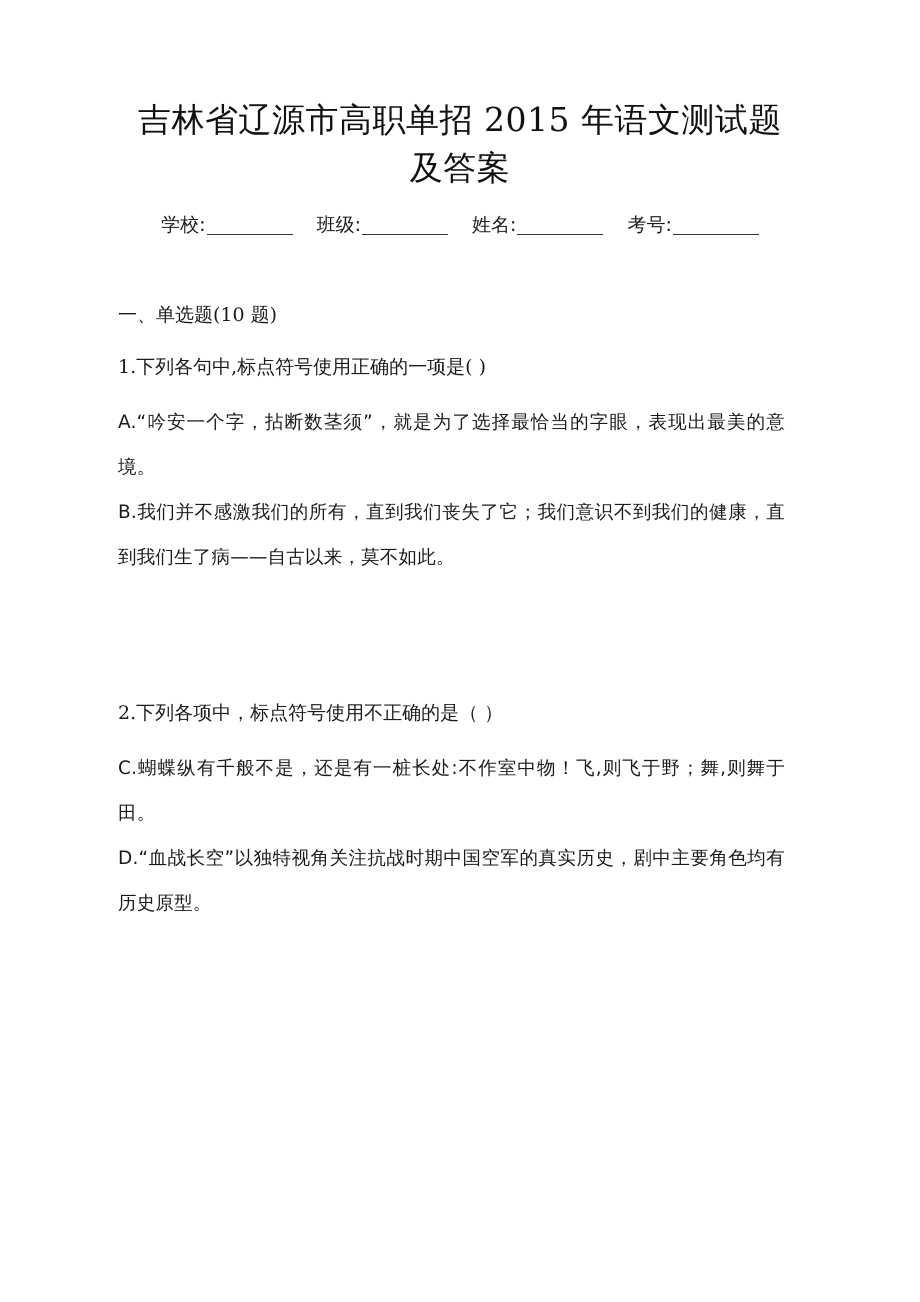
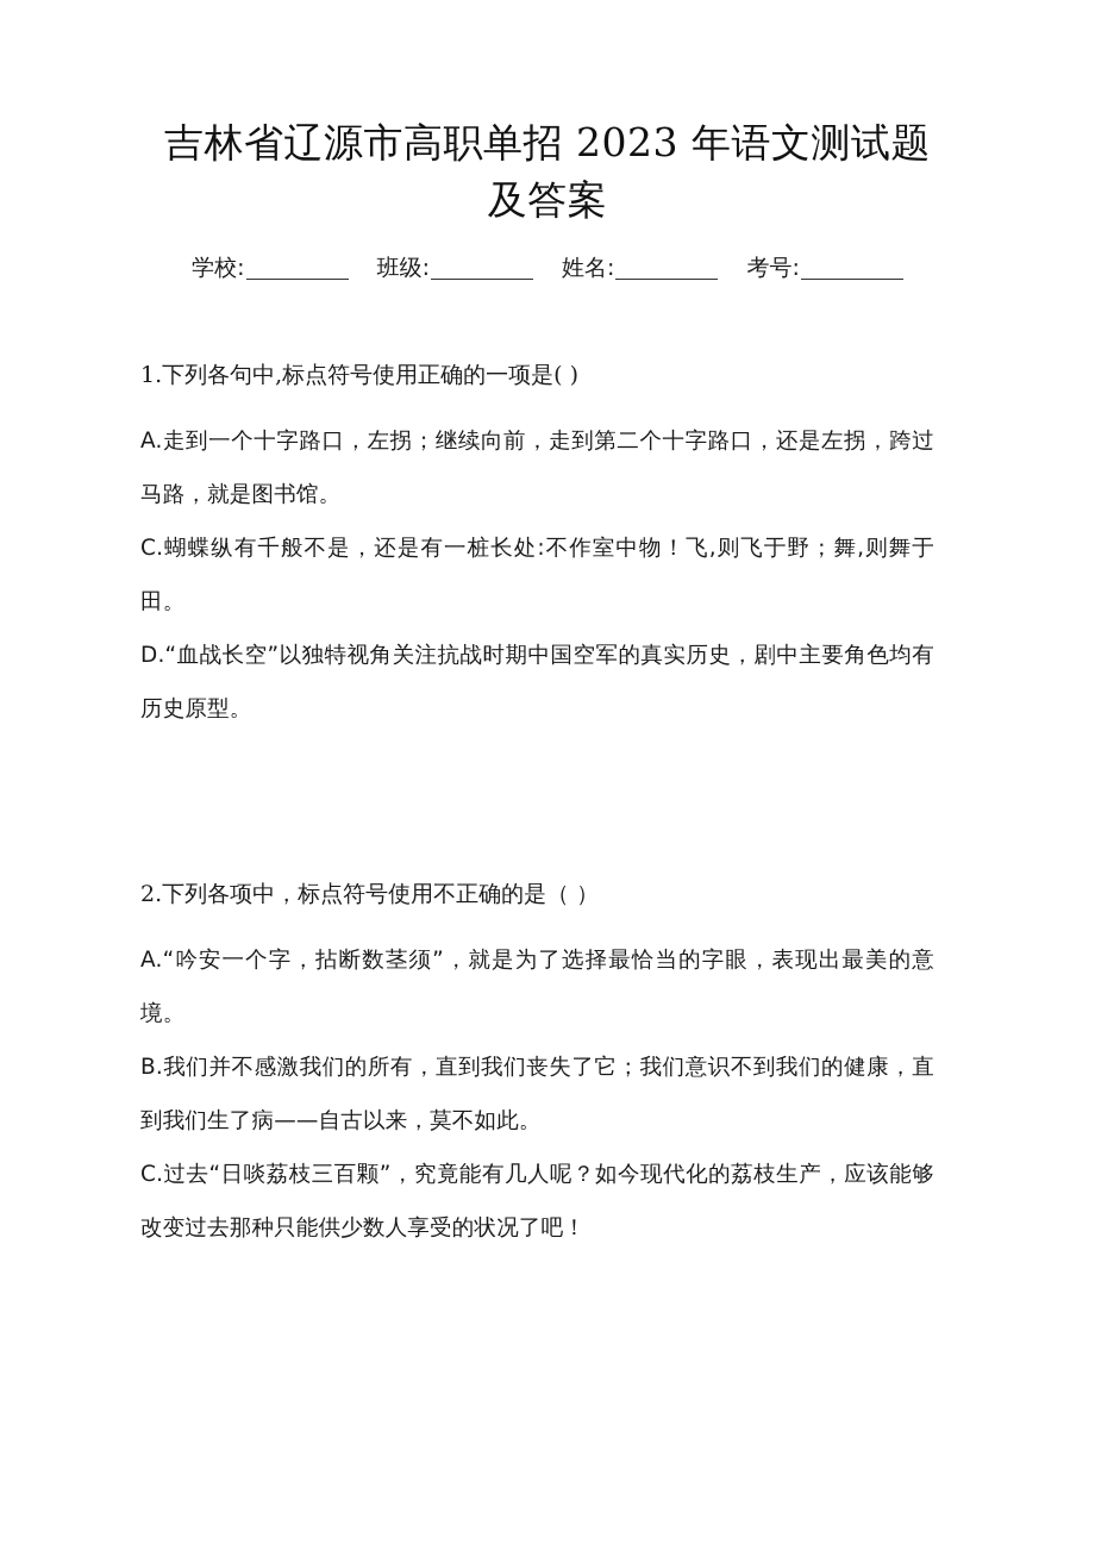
- 吉林省辽源市高职单招 2015 年语文测试题
+ 吉林省辽源市高职单招 2023 年语文测试题
  及答案
  学校: 班级: 姓名: 考号:
- 一、单选题(10 题)
  1.下列各句中,标点符号使用正确的一项是( )
+ A.走到一个十字路口，左拐；继续向前，走到第二个十字路口，还是左拐，跨过马路，就是图书馆。
- A.“吟安一个字，拈断数茎须”，就是为了选择最恰当的字眼，表现出最美的意境。
+ C.蝴蝶纵有千般不是，还是有一桩长处:不作室中物！飞,则飞于野；舞,则舞于田。
- B.我们并不感激我们的所有，直到我们丧失了它；我们意识不到我们的健康，直到我们生了病——自古以来，莫不如此。
+ D.“血战长空”以独特视角关注抗战时期中国空军的真实历史，剧中主要角色均有历史原型。
  2.下列各项中，标点符号使用不正确的是（ ）
- C.蝴蝶纵有千般不是，还是有一桩长处:不作室中物！飞,则飞于野；舞,则舞于田。
+ A.“吟安一个字，拈断数茎须”，就是为了选择最恰当的字眼，表现出最美的意境。
- D.“血战长空”以独特视角关注抗战时期中国空军的真实历史，剧中主要角色均有历史原型。
+ B.我们并不感激我们的所有，直到我们丧失了它；我们意识不到我们的健康，直到我们生了病——自古以来，莫不如此。
+ C.过去“日啖荔枝三百颗”，究竟能有几人呢？如今现代化的荔枝生产，应该能够改变过去那种只能供少数人享受的状况了吧！
